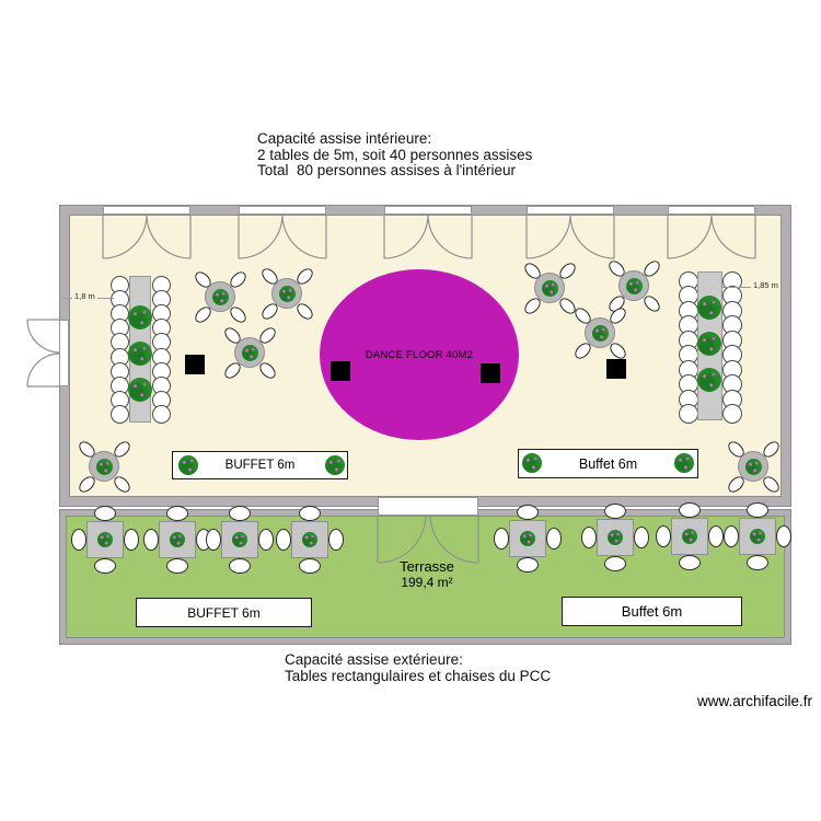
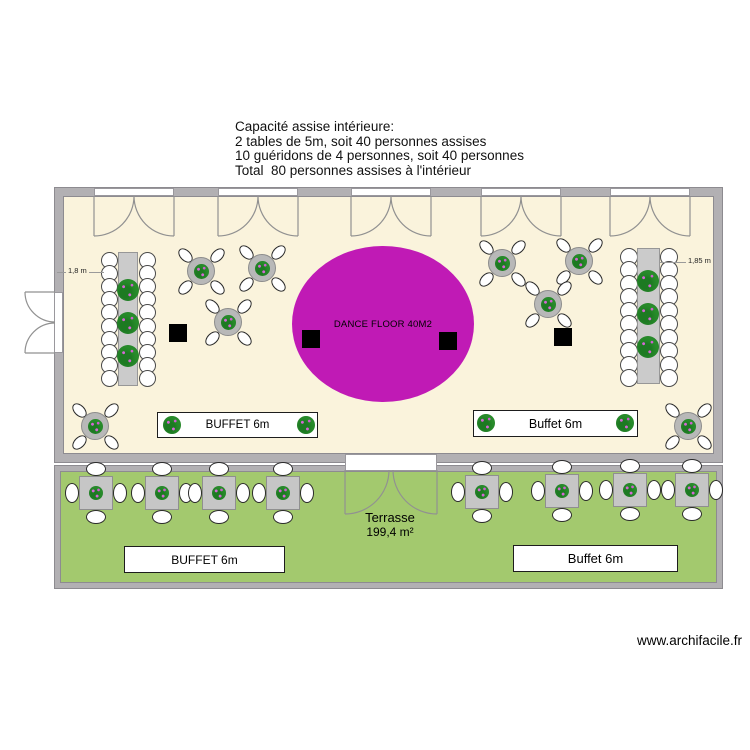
  Capacité assise intérieure:
  2 tables de 5m, soit 40 personnes assises
+ 10 guéridons de 4 personnes, soit 40 personnes
  Total 80 personnes assises à l'intérieur
  DANCE FLOOR 40M2
  BUFFET 6m
  Buffet 6m
  BUFFET 6m
  Buffet 6m
  Terrasse
  199,4 m²
  1,8 m
  1,85 m
- Capacité assise extérieure:
- Tables rectangulaires et chaises du PCC
  www.archifacile.fr
